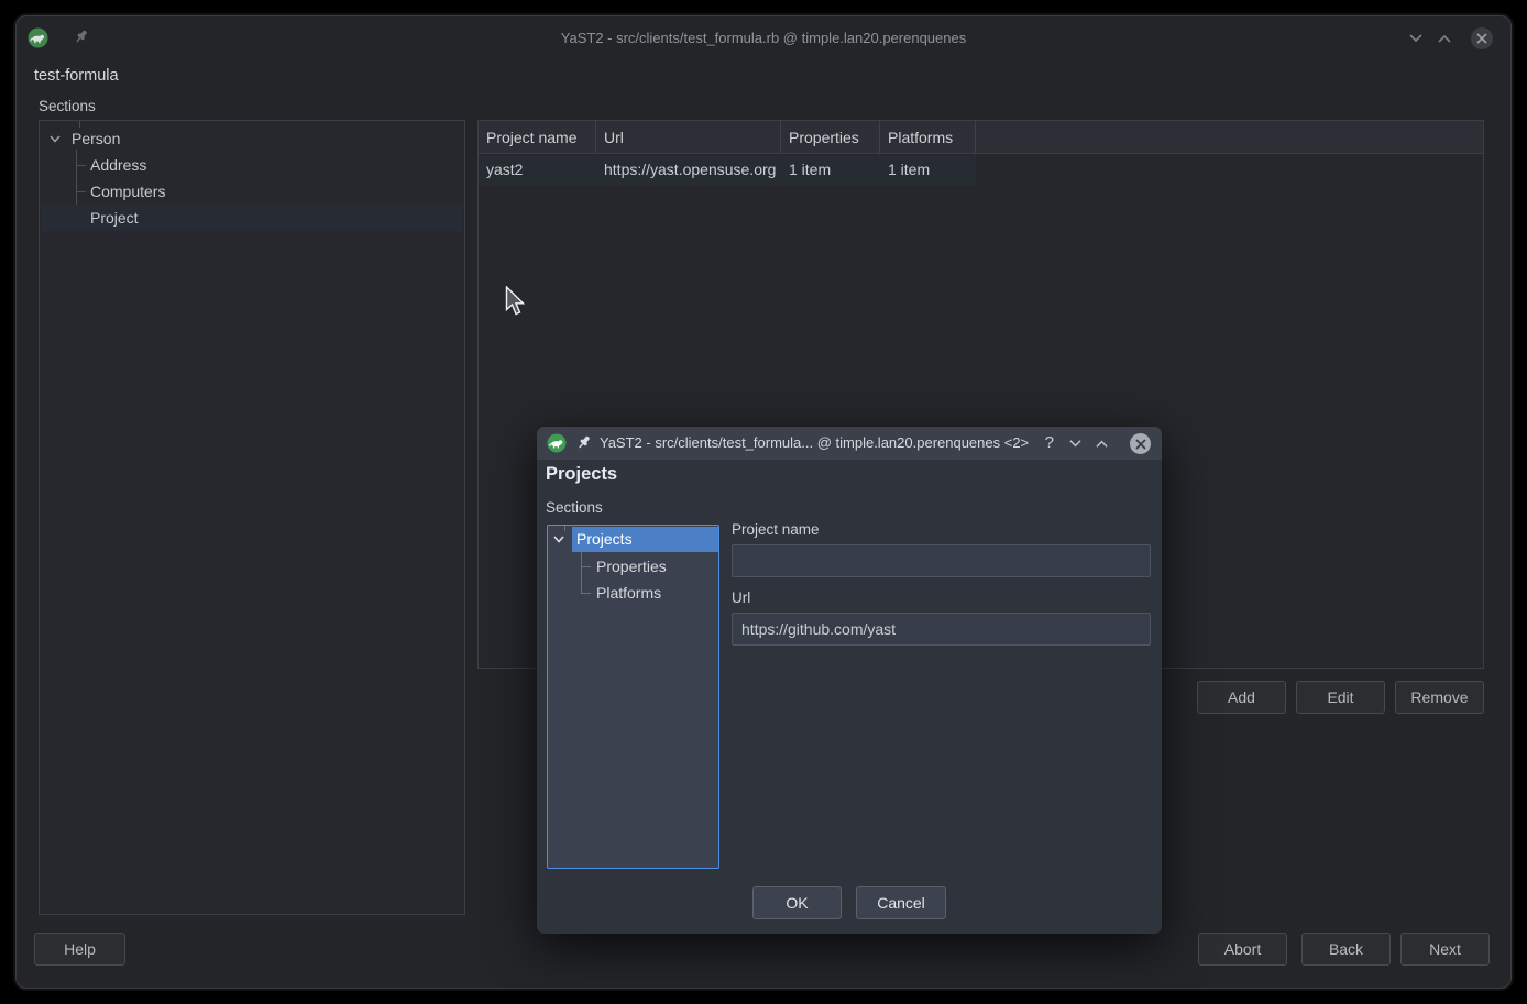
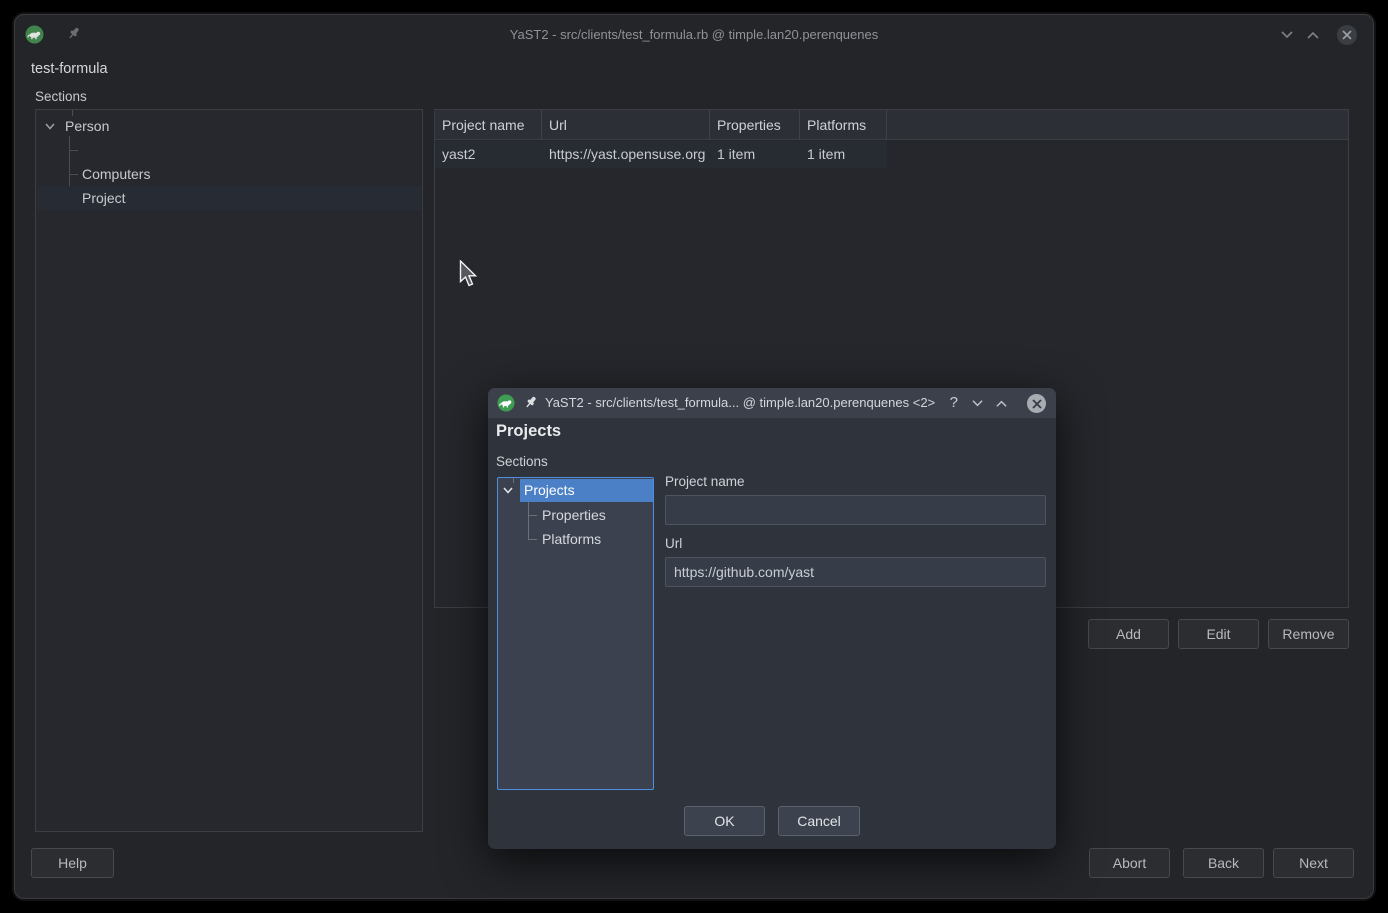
  YaST2 - src/clients/test_formula.rb @ timple.lan20.perenquenes
  test-formula
  Sections
  Person
- Address
  Computers
  Project
  Project name
  Url
  Properties
  Platforms
  yast2
  https://yast.opensuse.org
  1 item
  1 item
  Add
  Edit
  Remove
  Help
  Abort
  Back
  Next
  YaST2 - src/clients/test_formula... @ timple.lan20.perenquenes <2>
  ?
  Projects
  Sections
  Projects
  Properties
  Platforms
  Project name
  Url
  https://github.com/yast
  OK
  Cancel
